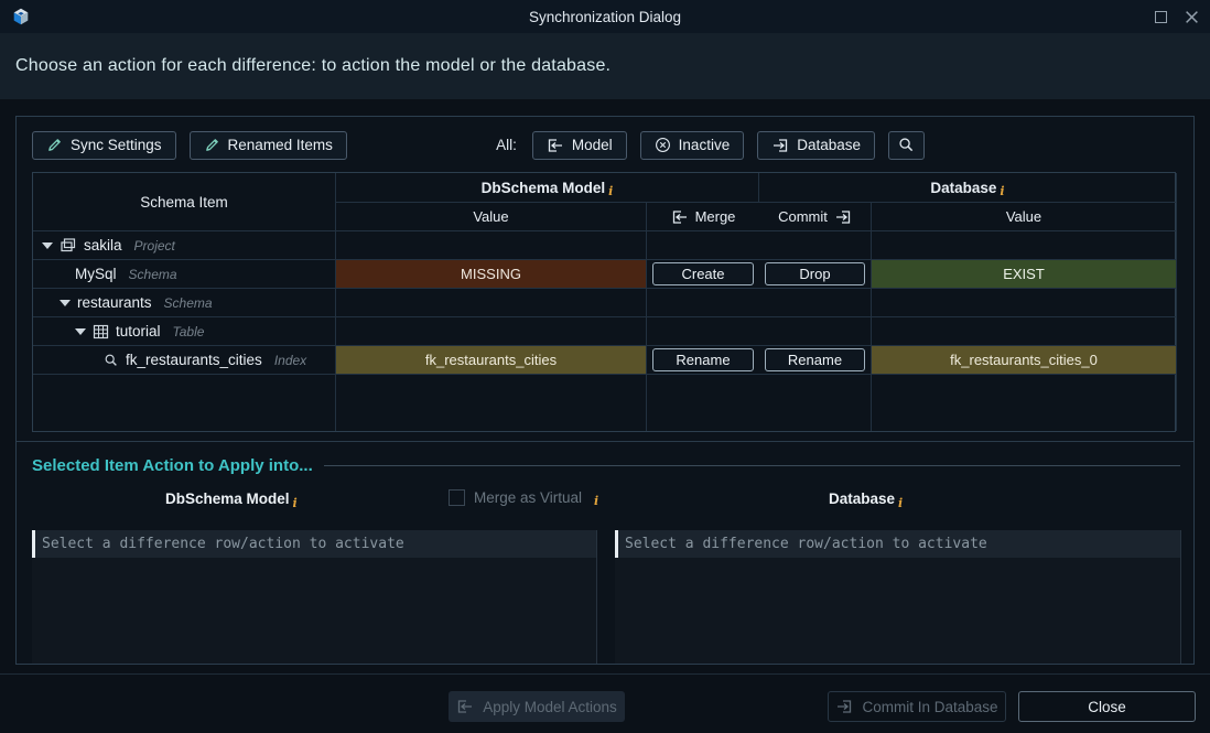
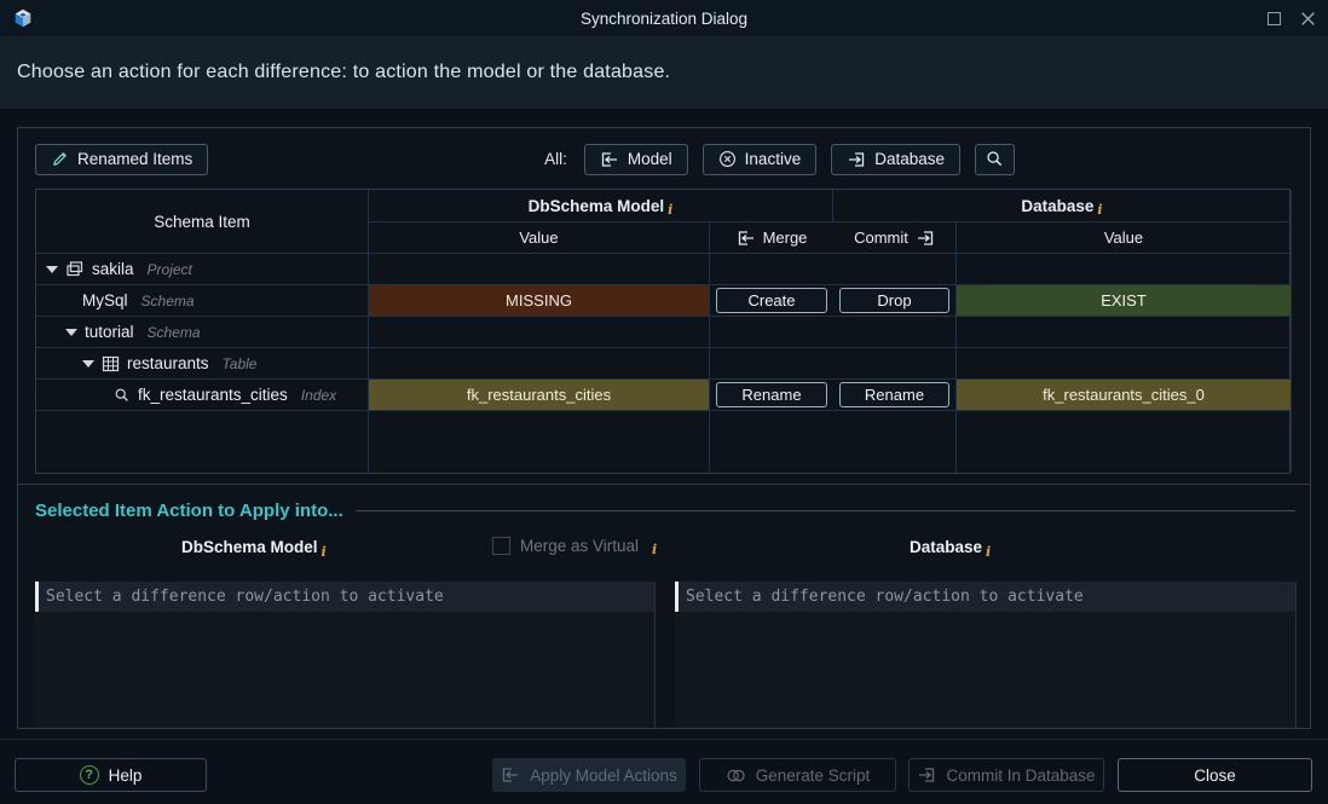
  Synchronization Dialog
  Choose an action for each difference: to action the model or the database.
- Sync Settings
  Renamed Items
  All:
  Model
  Inactive
  Database
  Schema Item
  DbSchema Model
  i
  Database
  i
  Value
  Merge
  Commit
  Value
  sakila
  Project
  MySql
  Schema
  MISSING
  Create
  Drop
  EXIST
- restaurants
+ tutorial
  Schema
- tutorial
+ restaurants
  Table
  fk_restaurants_cities
  Index
  fk_restaurants_cities
  Rename
  Rename
  fk_restaurants_cities_0
  Selected Item Action to Apply into...
  DbSchema Model i
  Merge as Virtual
  i
  Database i
  Select a difference row/action to activate
  Select a difference row/action to activate
+ ?
+ Help
  Apply Model Actions
+ Generate Script
  Commit In Database
  Close
